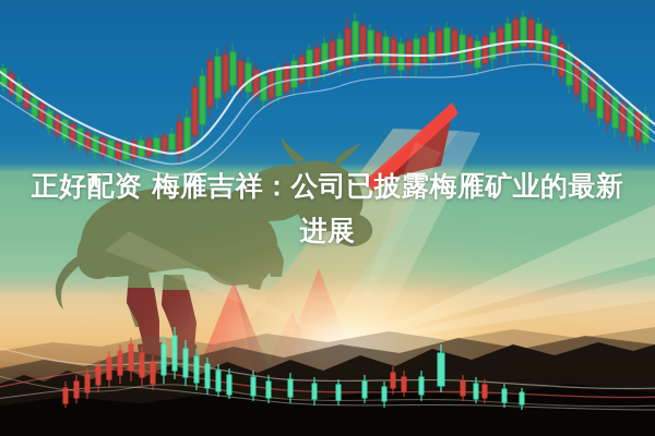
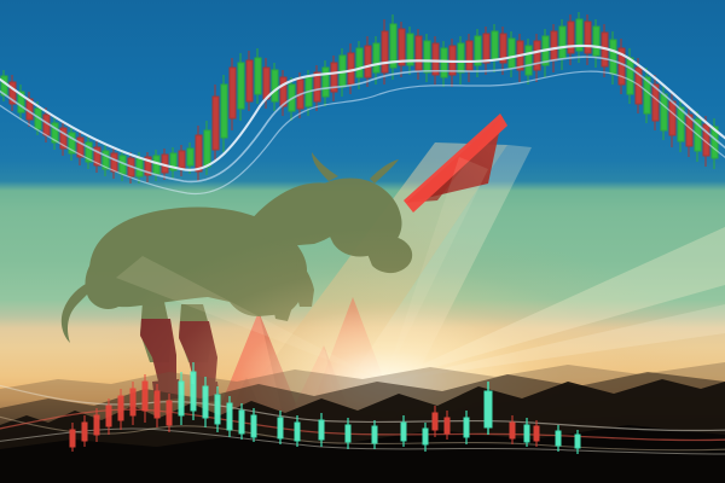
- 正好配资 梅雁吉祥：公司已披露梅雁矿业的最新
- 进展
